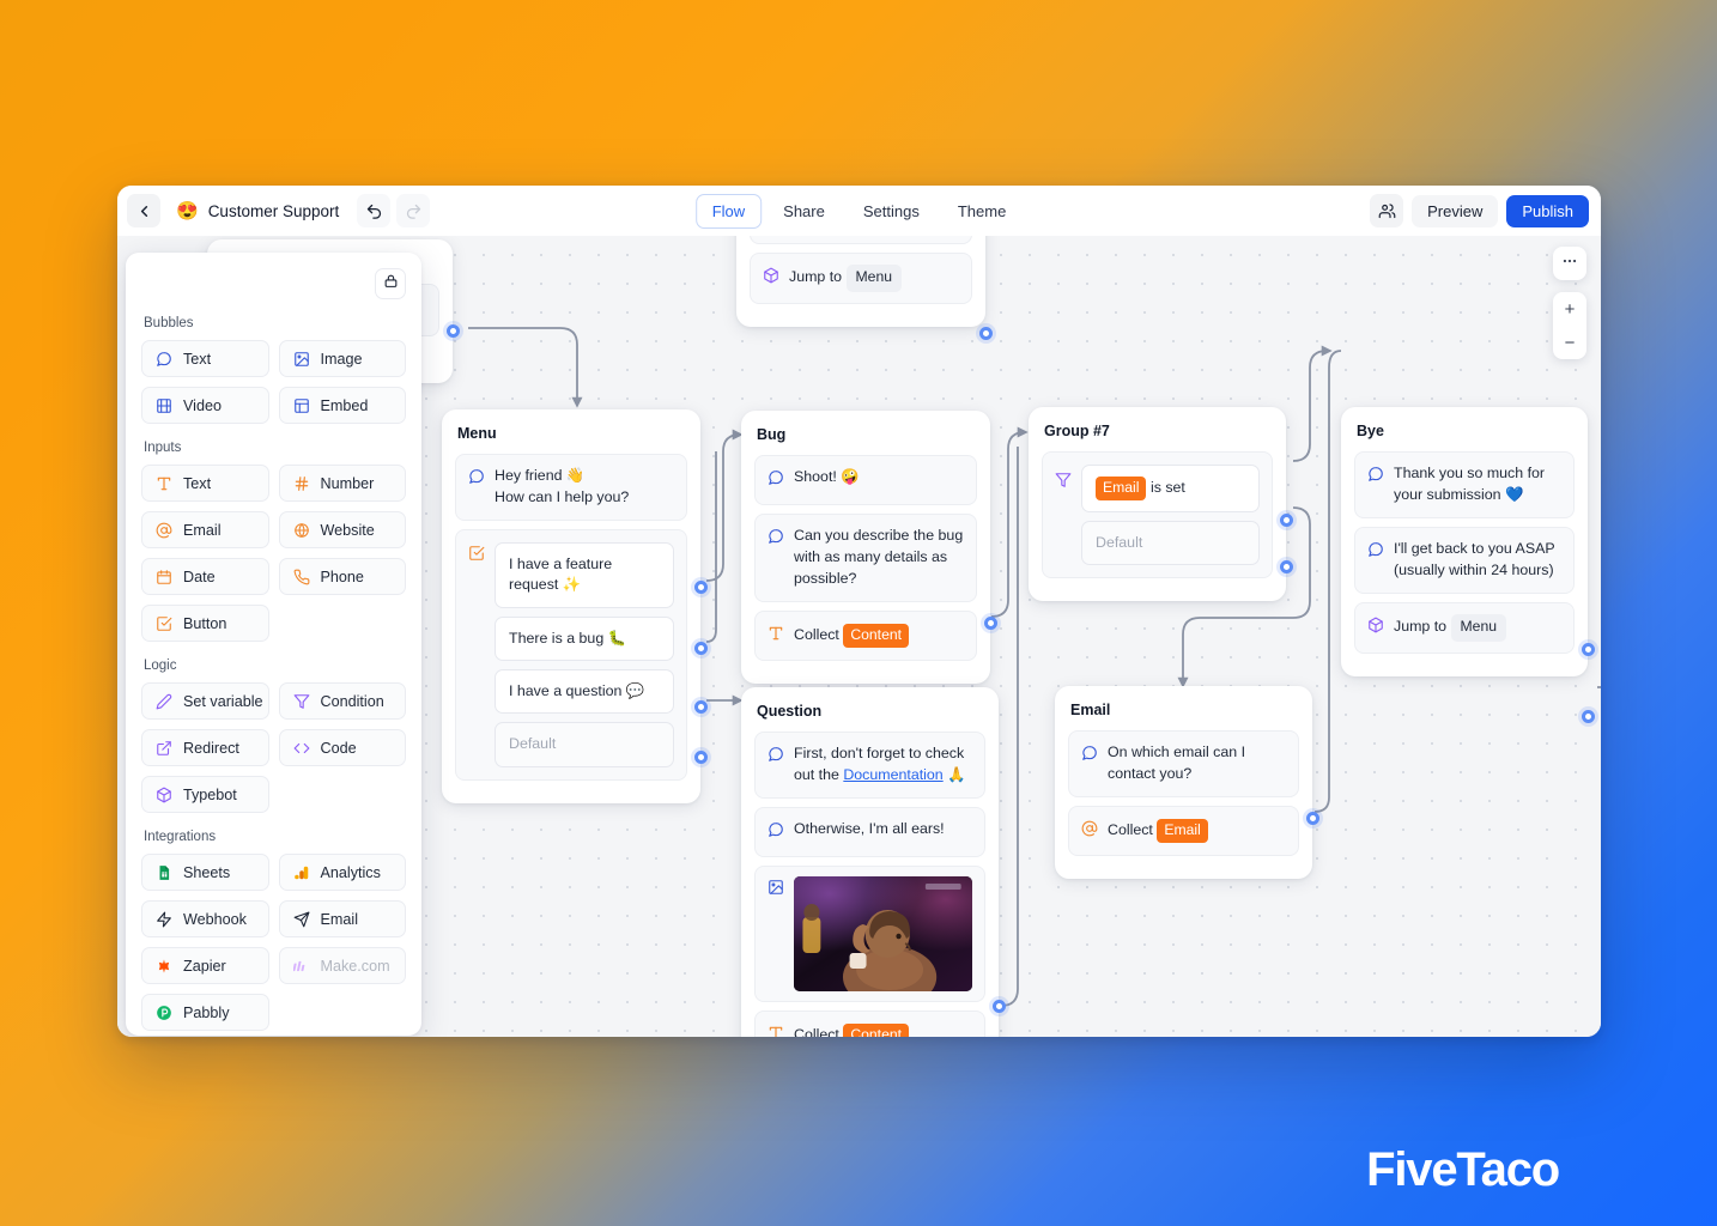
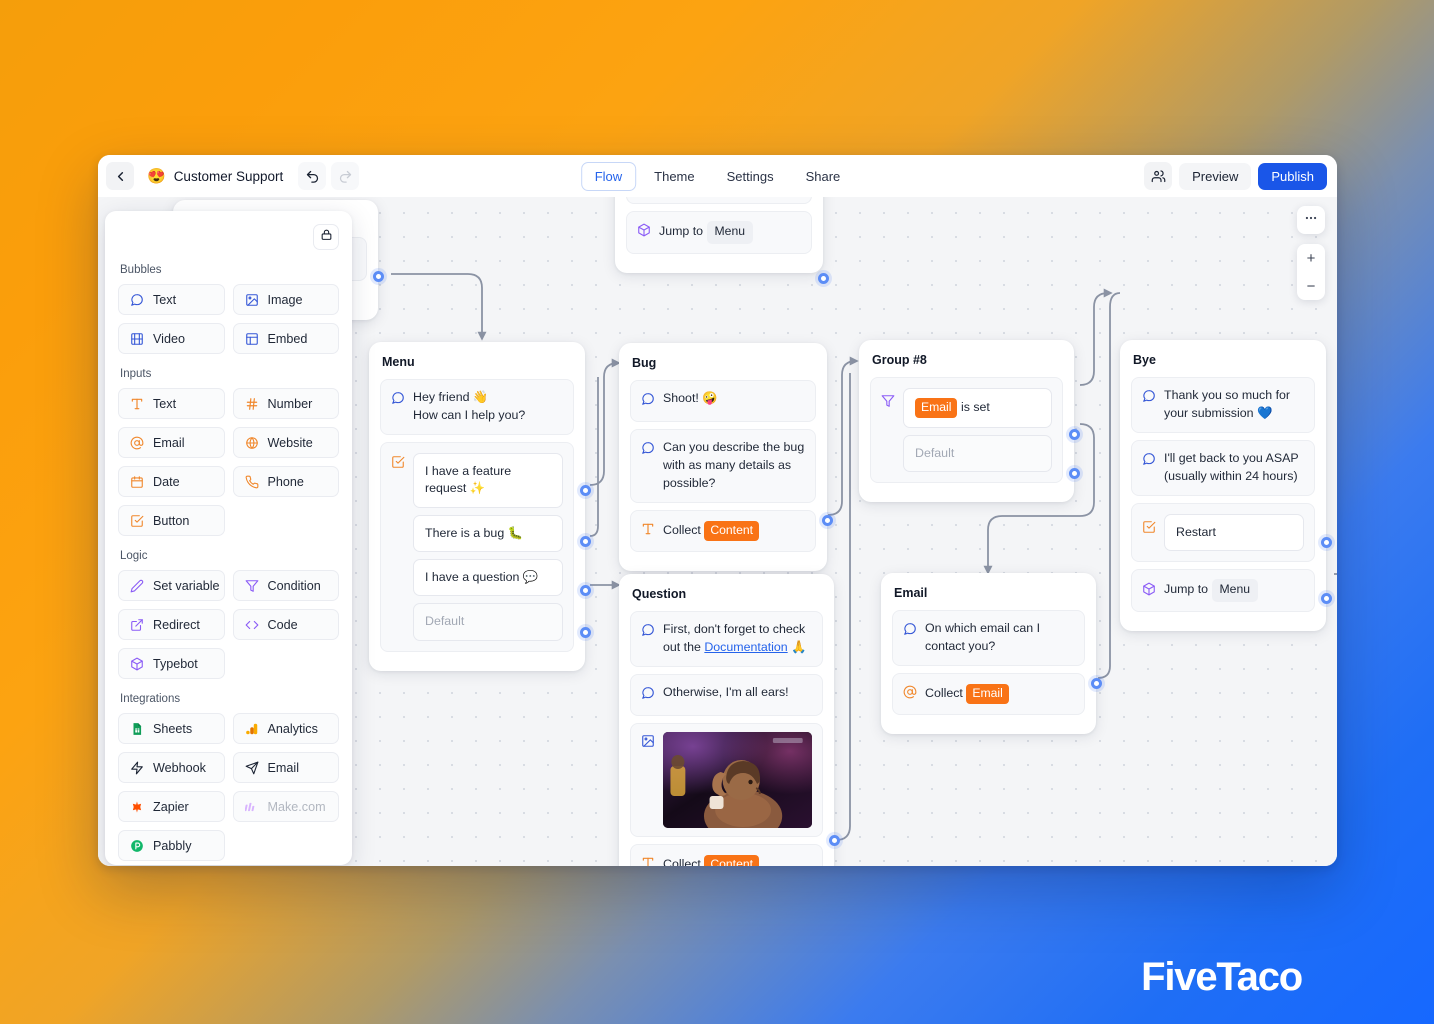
  😍
  Customer Support
  Flow
- Share
+ Theme
  Settings
- Theme
+ Share
  Preview
  Publish
  Jump to Menu
  Menu
  Hey friend 👋
  How can I help you?
  I have a feature request ✨
  There is a bug 🐛
  I have a question 💬
  Default
  Bug
  Shoot! 🤪
  Can you describe the bug with as many details as possible?
  Collect Content
  Question
  First, don't forget to check out the Documentation 🙏
  Otherwise, I'm all ears!
  Collect Content
- Group #7
+ Group #8
  Email is set
  Default
  Email
  On which email can I contact you?
  Collect Email
  Bye
  Thank you so much for your submission 💙
  I'll get back to you ASAP (usually within 24 hours)
+ Restart
  Jump to Menu
  Bubbles
  Text
  Image
  Video
  Embed
  Inputs
  Text
  Number
  Email
  Website
  Date
  Phone
  Button
  Logic
  Set variable
  Condition
  Redirect
  Code
  Typebot
  Integrations
  Sheets
  Analytics
  Webhook
  Email
  Zapier
  Make.com
  Pabbly
  +
  −
  FiveTaco
